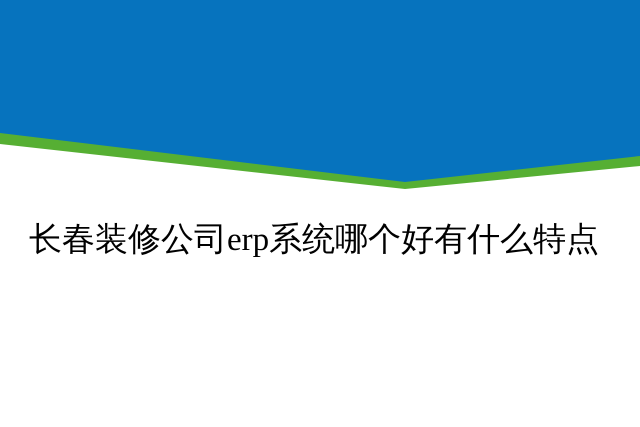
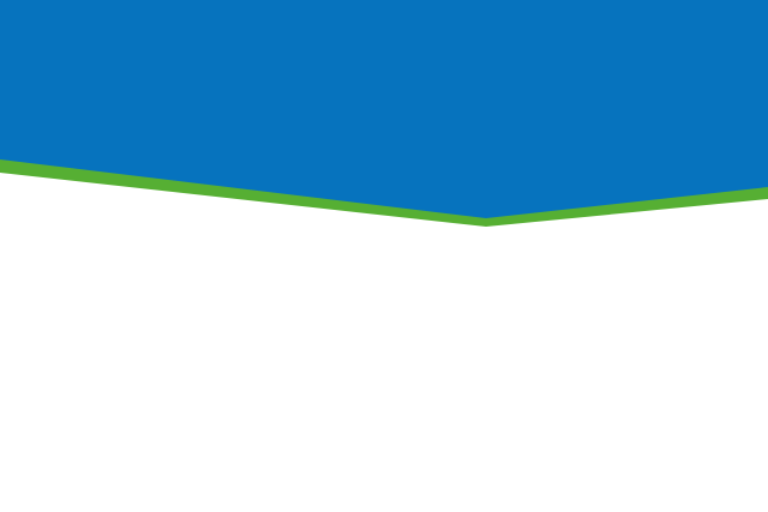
- 长春装修公司erp系统哪个好有什么特点
